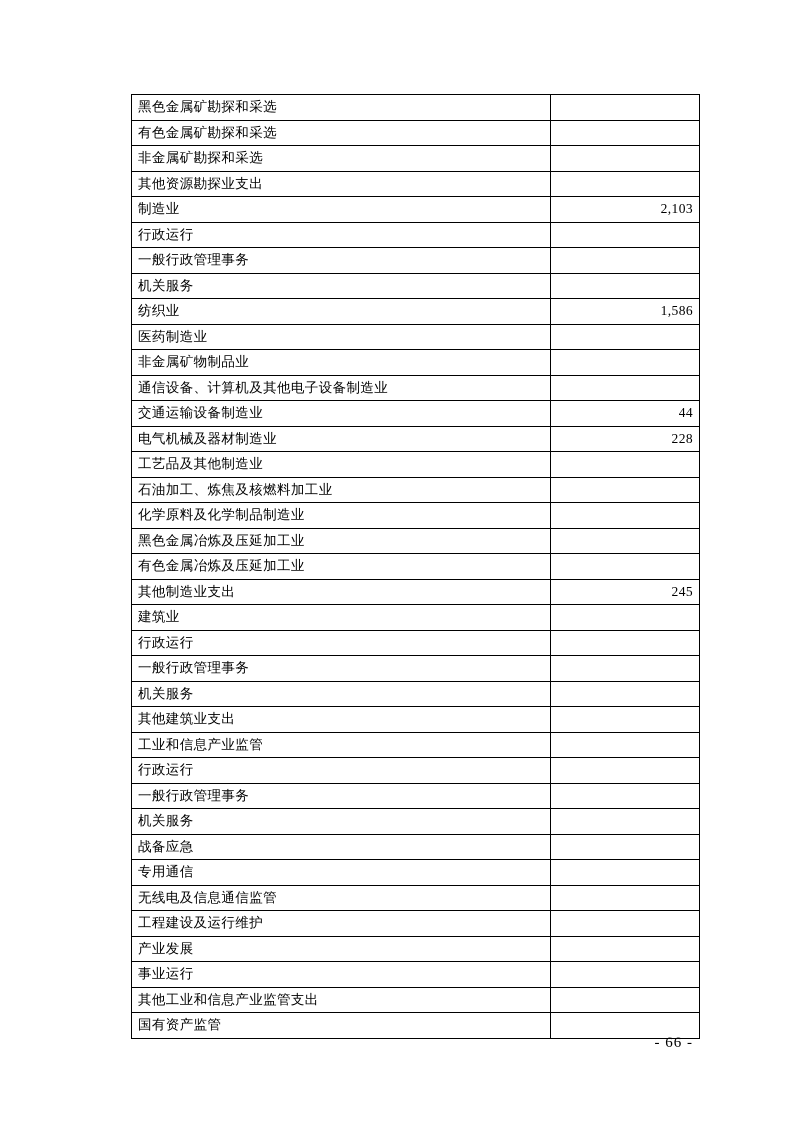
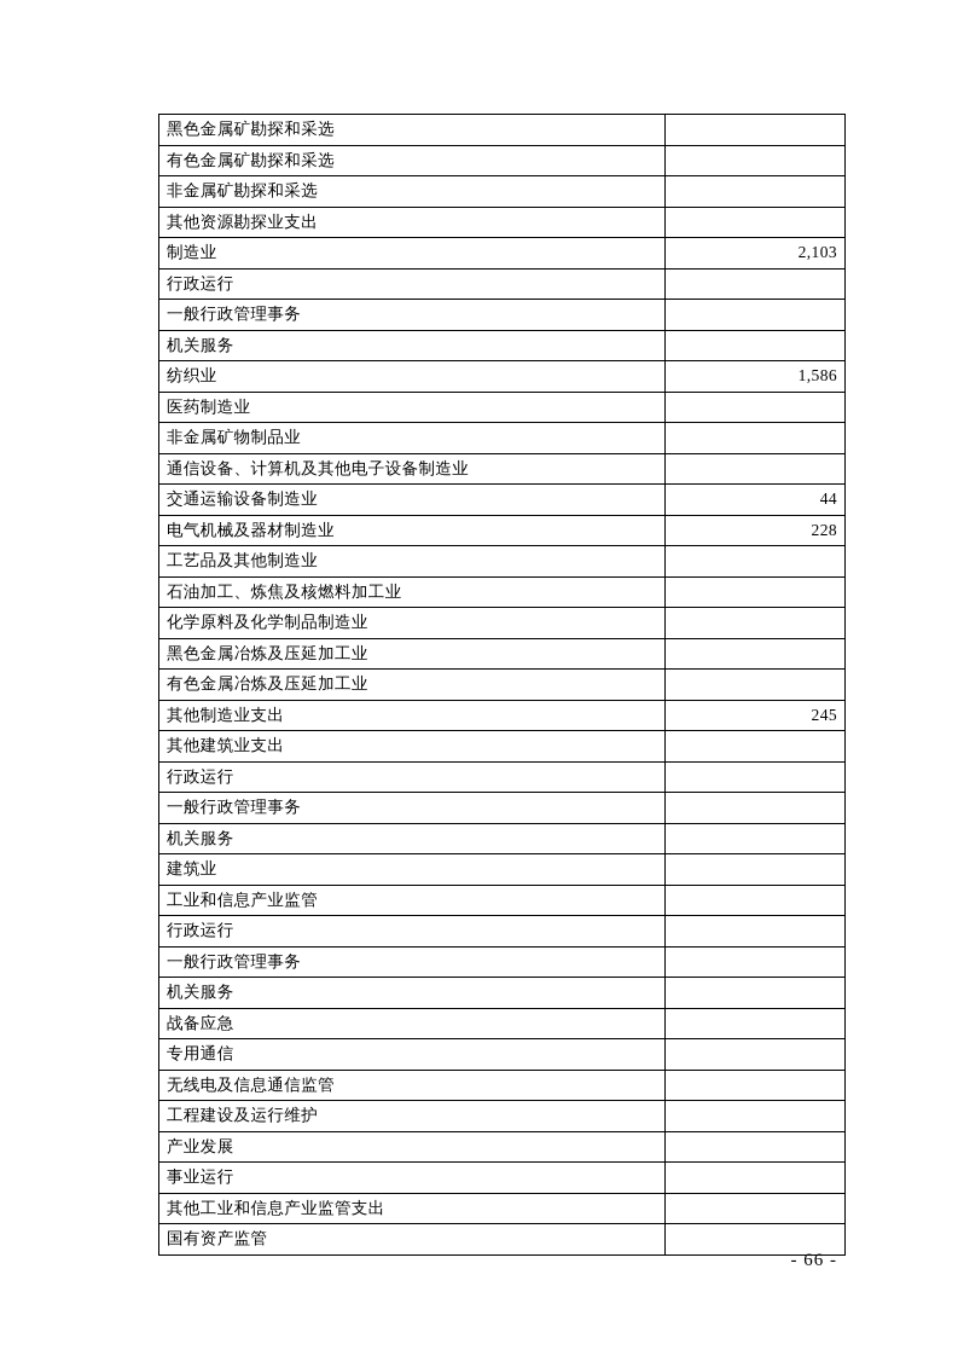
  黑色金属矿勘探和采选
  有色金属矿勘探和采选
  非金属矿勘探和采选
  其他资源勘探业支出
  制造业	2,103
  行政运行
  一般行政管理事务
  机关服务
  纺织业	1,586
  医药制造业
  非金属矿物制品业
  通信设备、计算机及其他电子设备制造业
  交通运输设备制造业	44
  电气机械及器材制造业	228
  工艺品及其他制造业
  石油加工、炼焦及核燃料加工业
  化学原料及化学制品制造业
  黑色金属冶炼及压延加工业
  有色金属冶炼及压延加工业
  其他制造业支出	245
- 建筑业
+ 其他建筑业支出
  行政运行
  一般行政管理事务
  机关服务
- 其他建筑业支出
+ 建筑业
  工业和信息产业监管
  行政运行
  一般行政管理事务
  机关服务
  战备应急
  专用通信
  无线电及信息通信监管
  工程建设及运行维护
  产业发展
  事业运行
  其他工业和信息产业监管支出
  国有资产监管
  - 66 -
